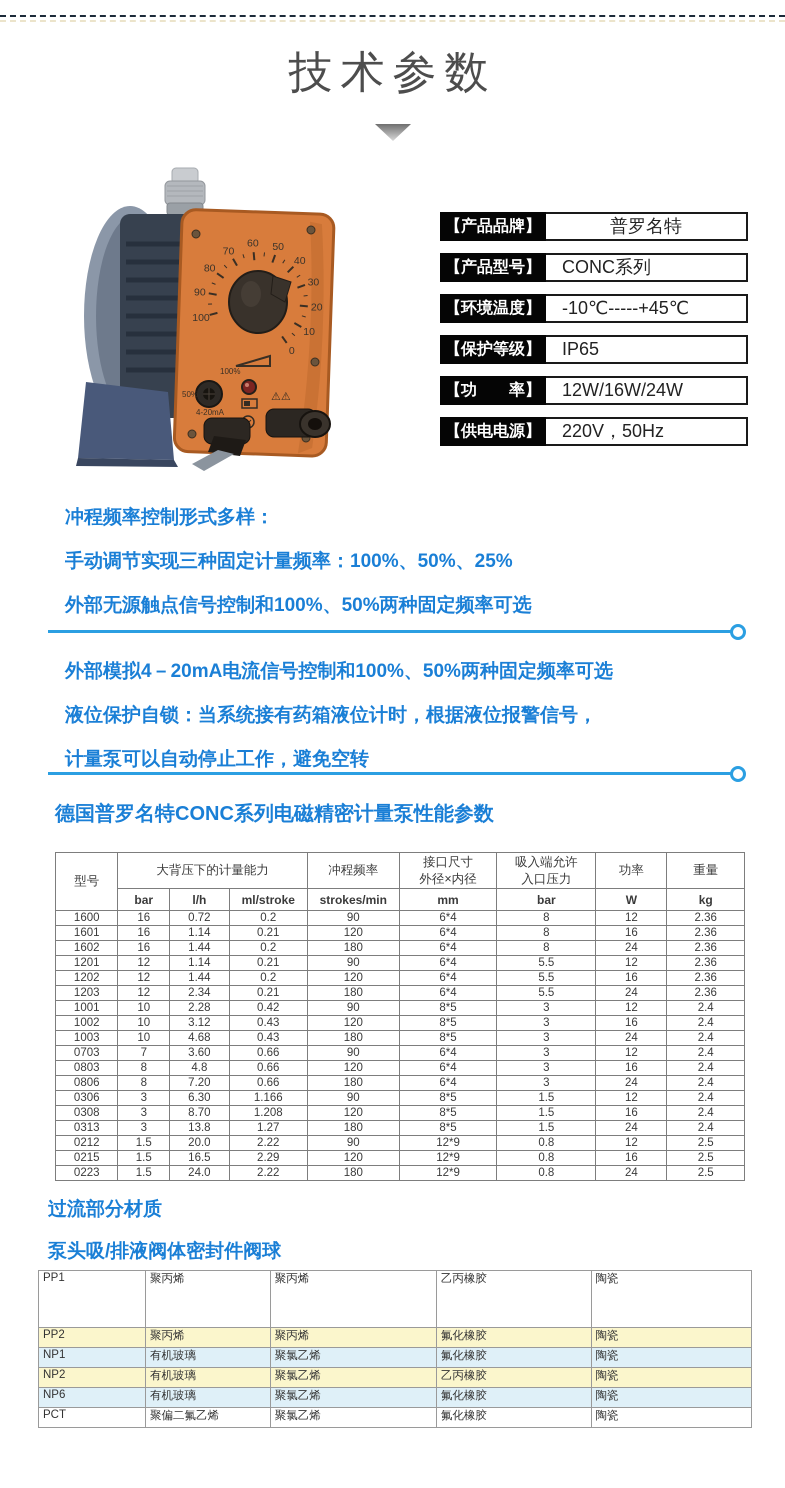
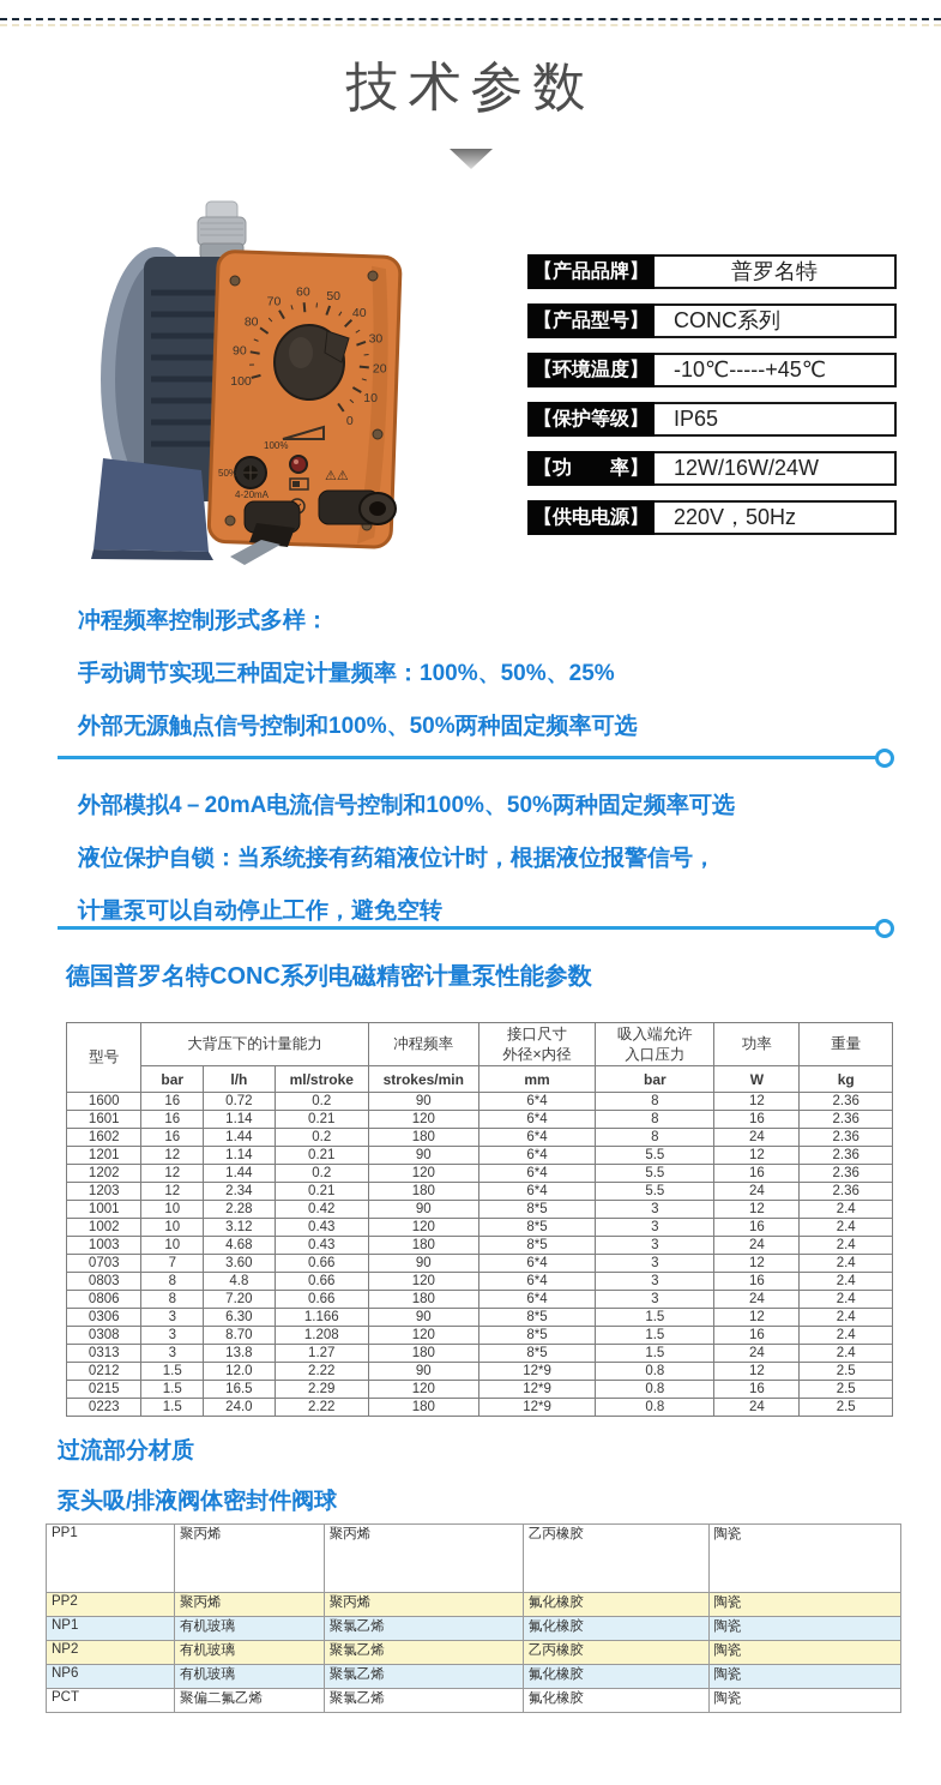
  技术参数
  0
  10
  20
  30
  40
  50
  60
  70
  80
  90
  100
  100%
  50%
  4-20mA
  ⚠⚠
  【产品品牌】
  普罗名特
  【产品型号】
  CONC系列
  【环境温度】
  -10℃-----+45℃
  【保护等级】
  IP65
  【功 率】
  12W/16W/24W
  【供电电源】
  220V，50Hz
  冲程频率控制形式多样：
  手动调节实现三种固定计量频率：100%、50%、25%
  外部无源触点信号控制和100%、50%两种固定频率可选
  外部模拟4－20mA电流信号控制和100%、50%两种固定频率可选
  液位保护自锁：当系统接有药箱液位计时，根据液位报警信号，
  计量泵可以自动停止工作，避免空转
  德国普罗名特CONC系列电磁精密计量泵性能参数
  型号	大背压下的计量能力	冲程频率	接口尺寸 外径×内径	吸入端允许 入口压力	功率	重量
  bar	l/h	ml/stroke	strokes/min	mm	bar	W	kg
  1600	16	0.72	0.2	90	6*4	8	12	2.36
  1601	16	1.14	0.21	120	6*4	8	16	2.36
  1602	16	1.44	0.2	180	6*4	8	24	2.36
  1201	12	1.14	0.21	90	6*4	5.5	12	2.36
  1202	12	1.44	0.2	120	6*4	5.5	16	2.36
  1203	12	2.34	0.21	180	6*4	5.5	24	2.36
  1001	10	2.28	0.42	90	8*5	3	12	2.4
  1002	10	3.12	0.43	120	8*5	3	16	2.4
  1003	10	4.68	0.43	180	8*5	3	24	2.4
  0703	7	3.60	0.66	90	6*4	3	12	2.4
  0803	8	4.8	0.66	120	6*4	3	16	2.4
  0806	8	7.20	0.66	180	6*4	3	24	2.4
  0306	3	6.30	1.166	90	8*5	1.5	12	2.4
  0308	3	8.70	1.208	120	8*5	1.5	16	2.4
  0313	3	13.8	1.27	180	8*5	1.5	24	2.4
- 0212	1.5	20.0	2.22	90	12*9	0.8	12	2.5
+ 0212	1.5	12.0	2.22	90	12*9	0.8	12	2.5
  0215	1.5	16.5	2.29	120	12*9	0.8	16	2.5
  0223	1.5	24.0	2.22	180	12*9	0.8	24	2.5
  过流部分材质
  泵头吸/排液阀体密封件阀球
  PP1	聚丙烯	聚丙烯	乙丙橡胶	陶瓷
  PP2	聚丙烯	聚丙烯	氟化橡胶	陶瓷
  NP1	有机玻璃	聚氯乙烯	氟化橡胶	陶瓷
  NP2	有机玻璃	聚氯乙烯	乙丙橡胶	陶瓷
  NP6	有机玻璃	聚氯乙烯	氟化橡胶	陶瓷
  PCT	聚偏二氟乙烯	聚氯乙烯	氟化橡胶	陶瓷
